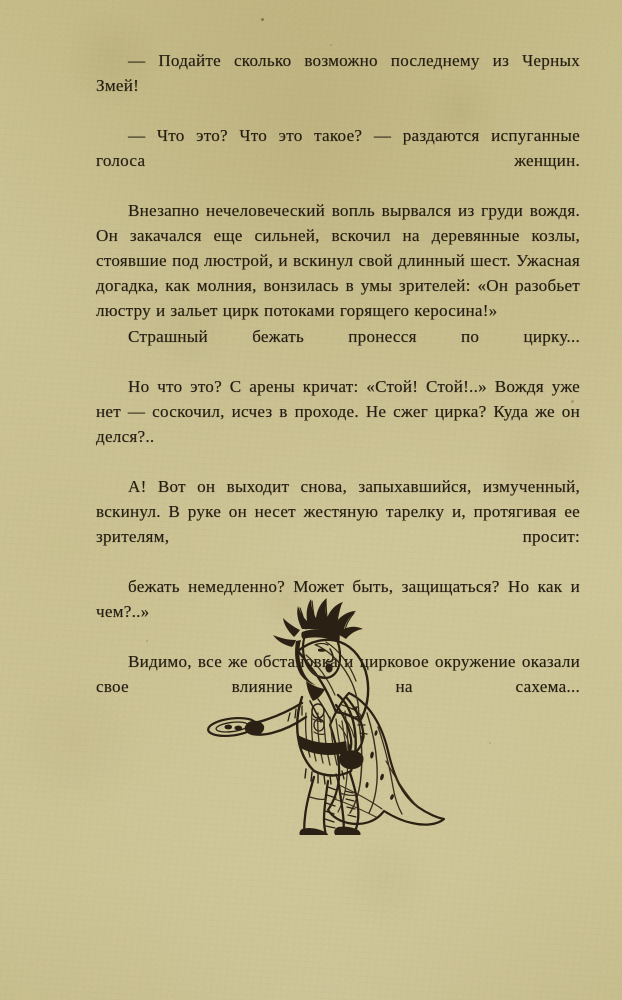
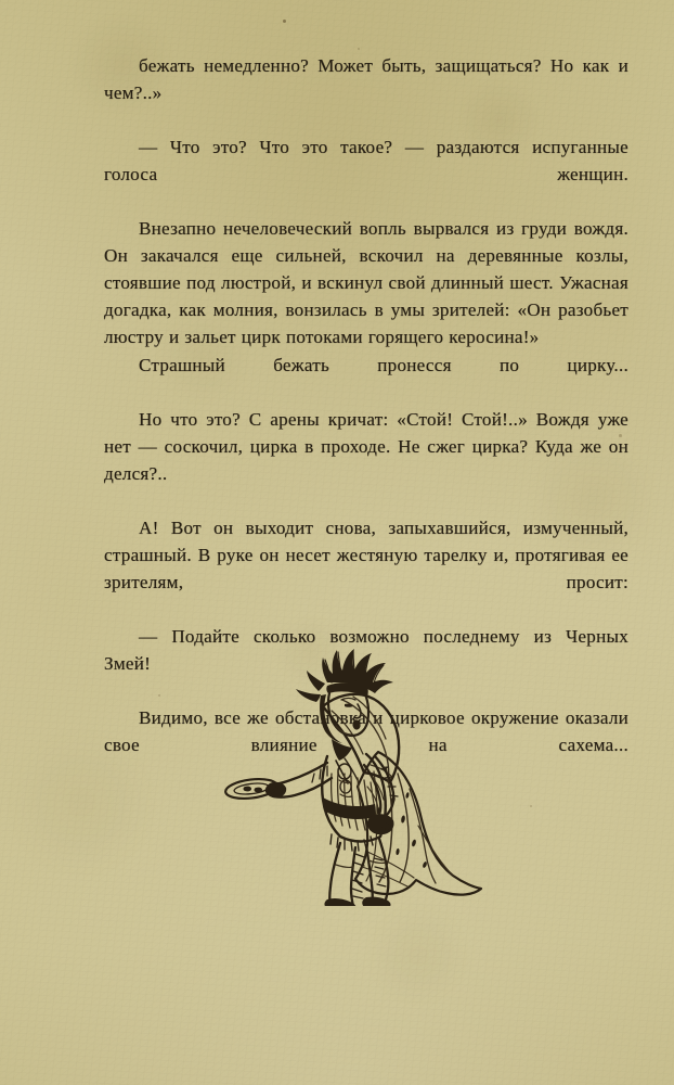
- — Подайте сколько возможно последнему из Черных Змей!
+ бежать немедленно? Может быть, защищаться? Но как и чем?..»
  — Что это? Что это такое? — раздаются испуганные голоса женщин.
  Внезапно нечеловеческий вопль вырвался из груди вождя. Он закачался еще сильней, вскочил на деревянные козлы, стоявшие под люстрой, и вскинул свой длинный шест. Ужасная догадка, как молния, вонзилась в умы зрителей: «Он разобьет люстру и зальет цирк потоками горящего керосина!»
  Страшный бежать пронесся по цирку...
- Но что это? С арены кричат: «Стой! Стой!..» Вождя уже нет — соскочил, исчез в проходе. Не сжег цирка? Куда же он делся?..
+ Но что это? С арены кричат: «Стой! Стой!..» Вождя уже нет — соскочил, цирка в проходе. Не сжег цирка? Куда же он делся?..
- А! Вот он выходит снова, запыхавшийся, измученный, вскинул. В руке он несет жестяную тарелку и, протягивая ее зрителям, просит:
+ А! Вот он выходит снова, запыхавшийся, измученный, страшный. В руке он несет жестяную тарелку и, протягивая ее зрителям, просит:
- бежать немедленно? Может быть, защищаться? Но как и чем?..»
+ — Подайте сколько возможно последнему из Черных Змей!
  Видимо, все же обстаовка и цирковое окружение оказали свое влияние на сахема...
